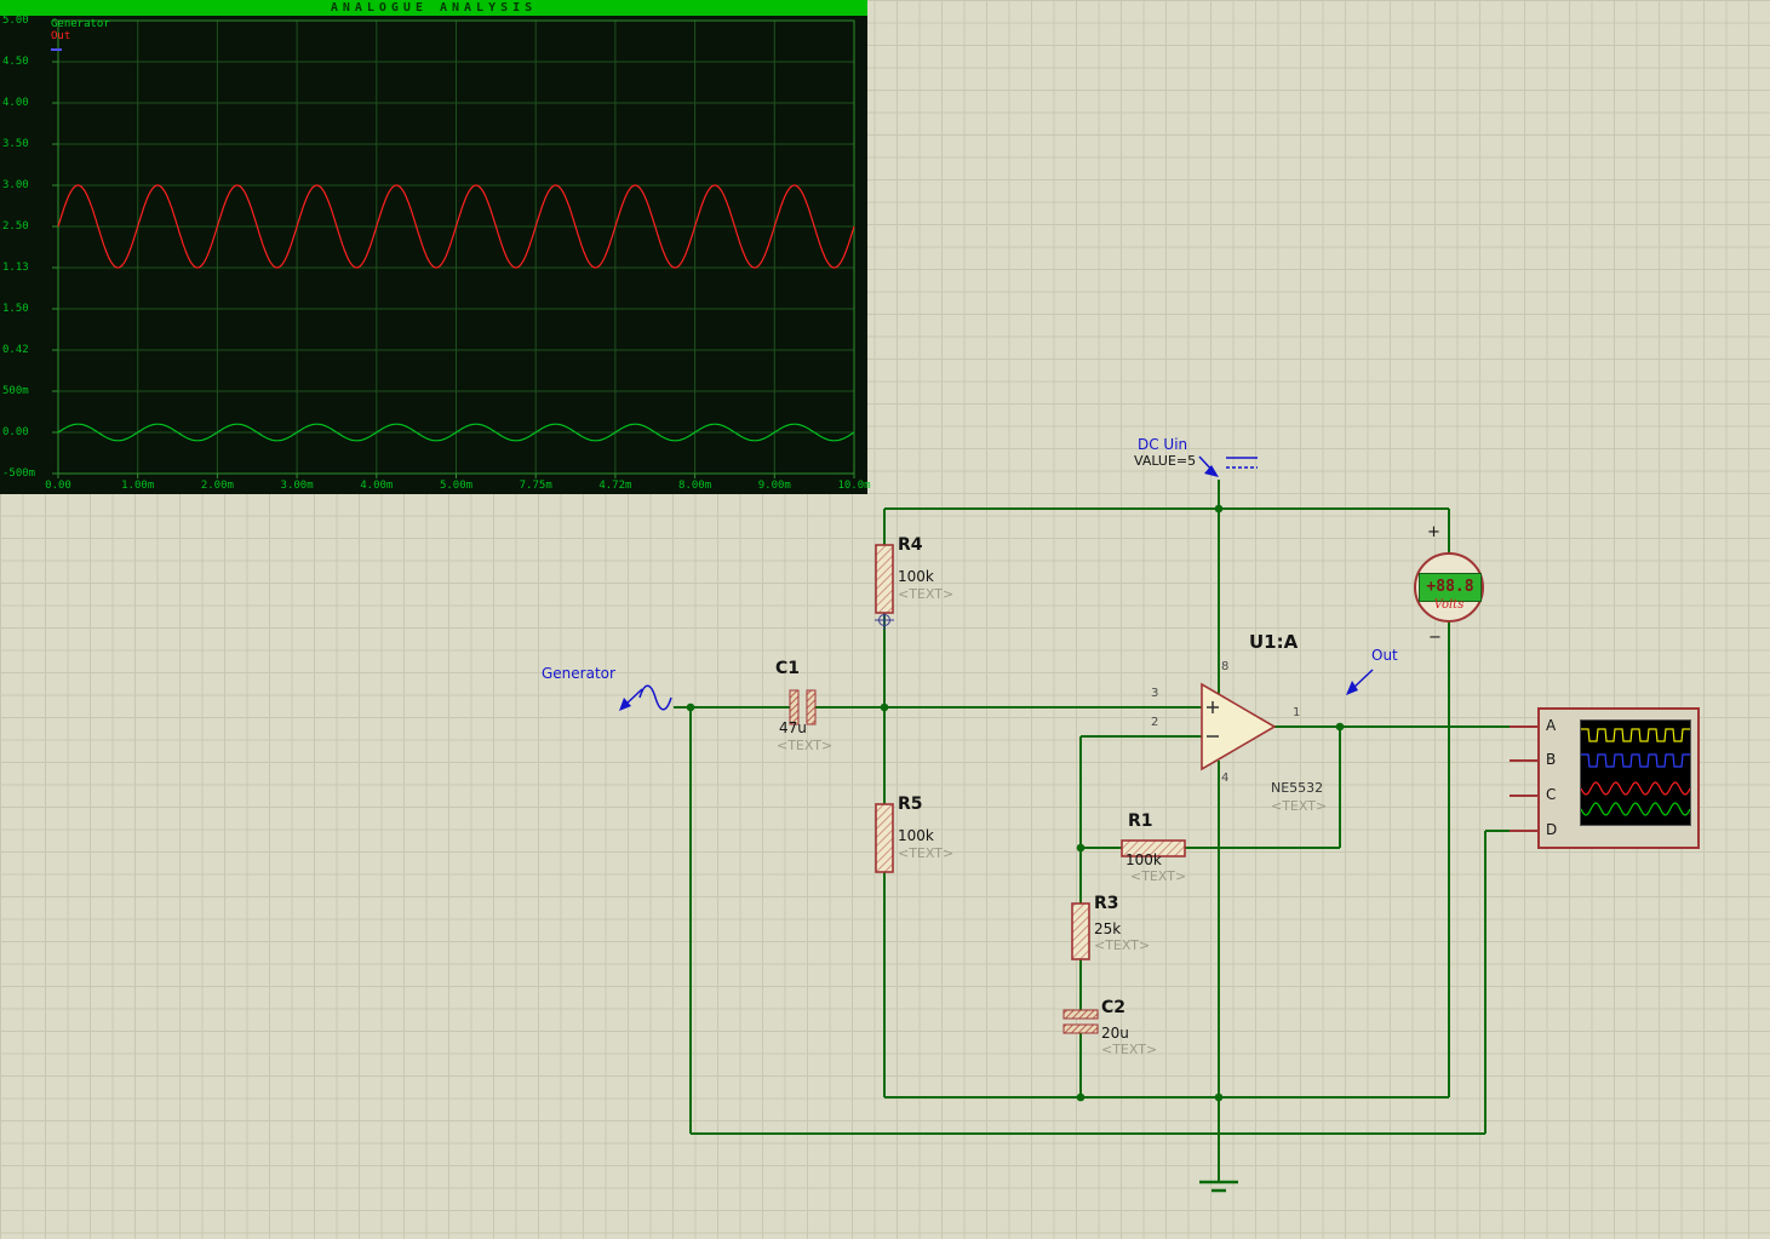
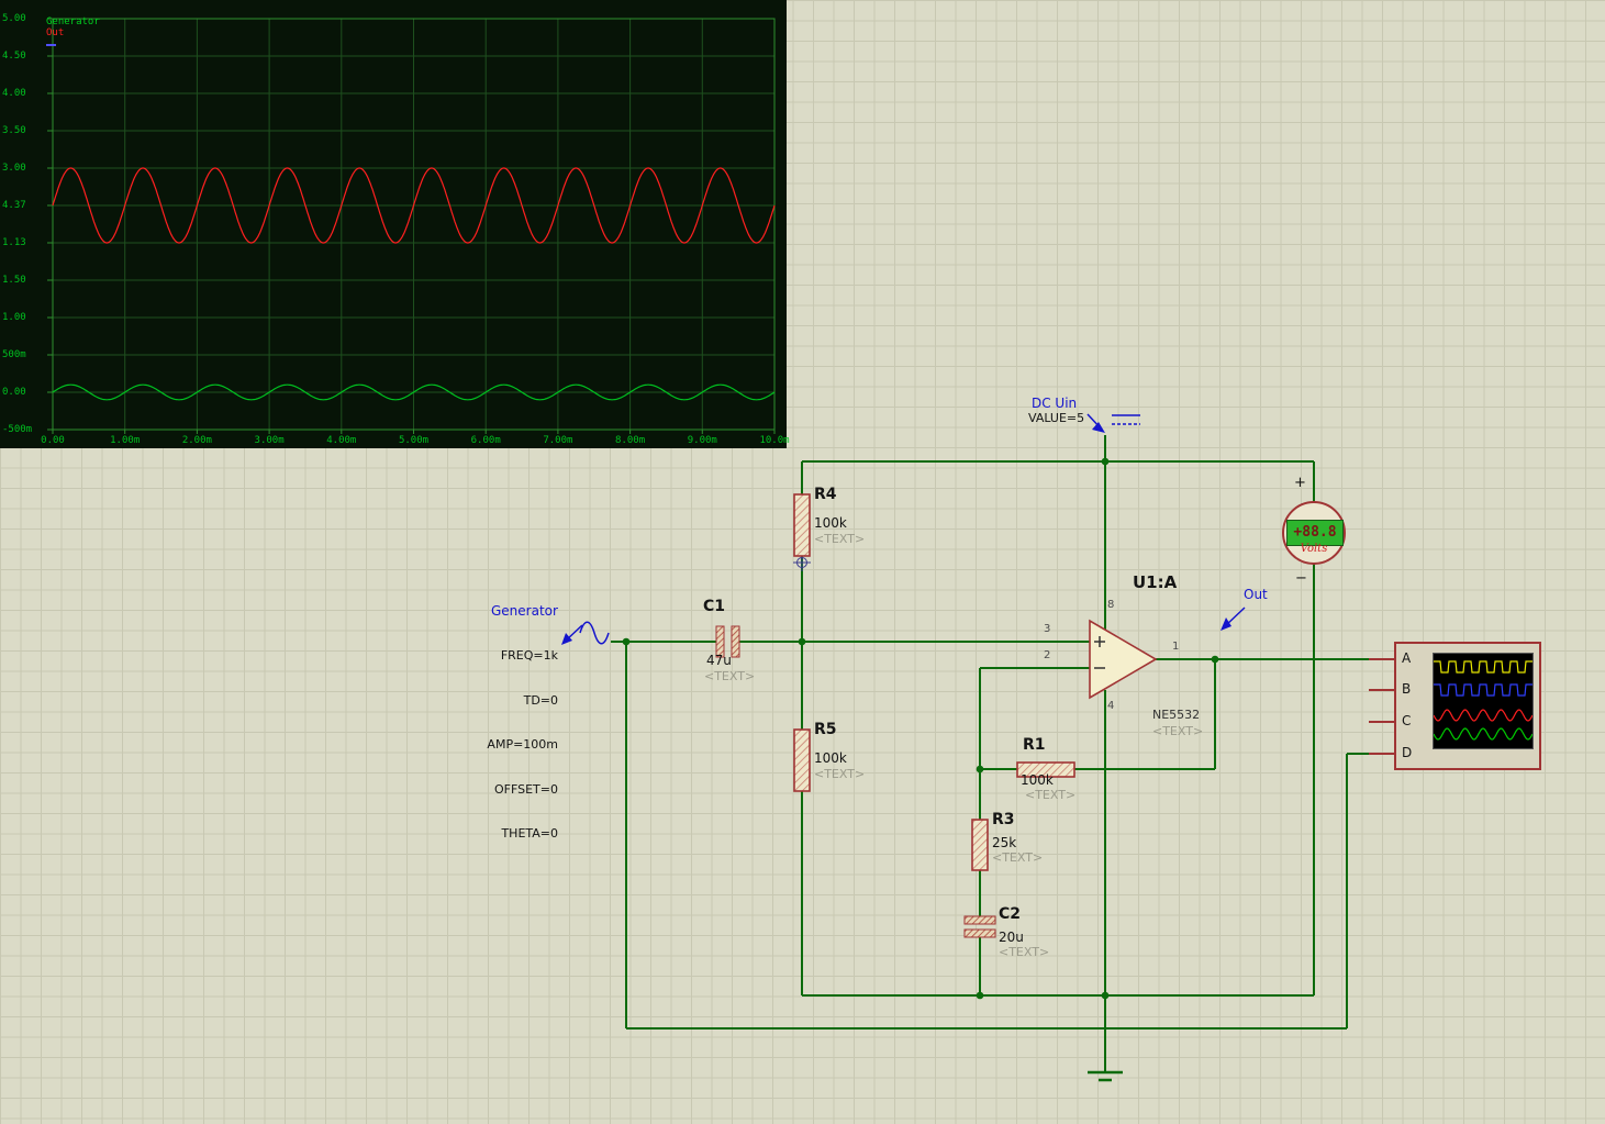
- ANALOGUE ANALYSIS
  5.00
  4.50
  4.00
  3.50
  3.00
- 2.50
+ 4.37
  1.13
  1.50
- 0.42
+ 1.00
  500m
  0.00
  -500m
  0.00
  1.00m
  2.00m
  3.00m
  4.00m
  5.00m
- 7.75m
+ 6.00m
- 4.72m
+ 7.00m
  8.00m
  9.00m
  10.0m
  Generator
  Out
  Generator
+ FREQ=1k
+ TD=0
+ AMP=100m
+ OFFSET=0
+ THETA=0
  DC Uin
  VALUE=5
  R4
  100k
  <TEXT>
  C1
  47u
  <TEXT>
  R5
  100k
  <TEXT>
  R1
  100k
  <TEXT>
  R3
  25k
  <TEXT>
  C2
  20u
  <TEXT>
  U1:A
  NE5532
  <TEXT>
  3
  2
  1
  8
  4
  Out
  +88.8
  Volts
  +
  −
  A
  B
  C
  D
